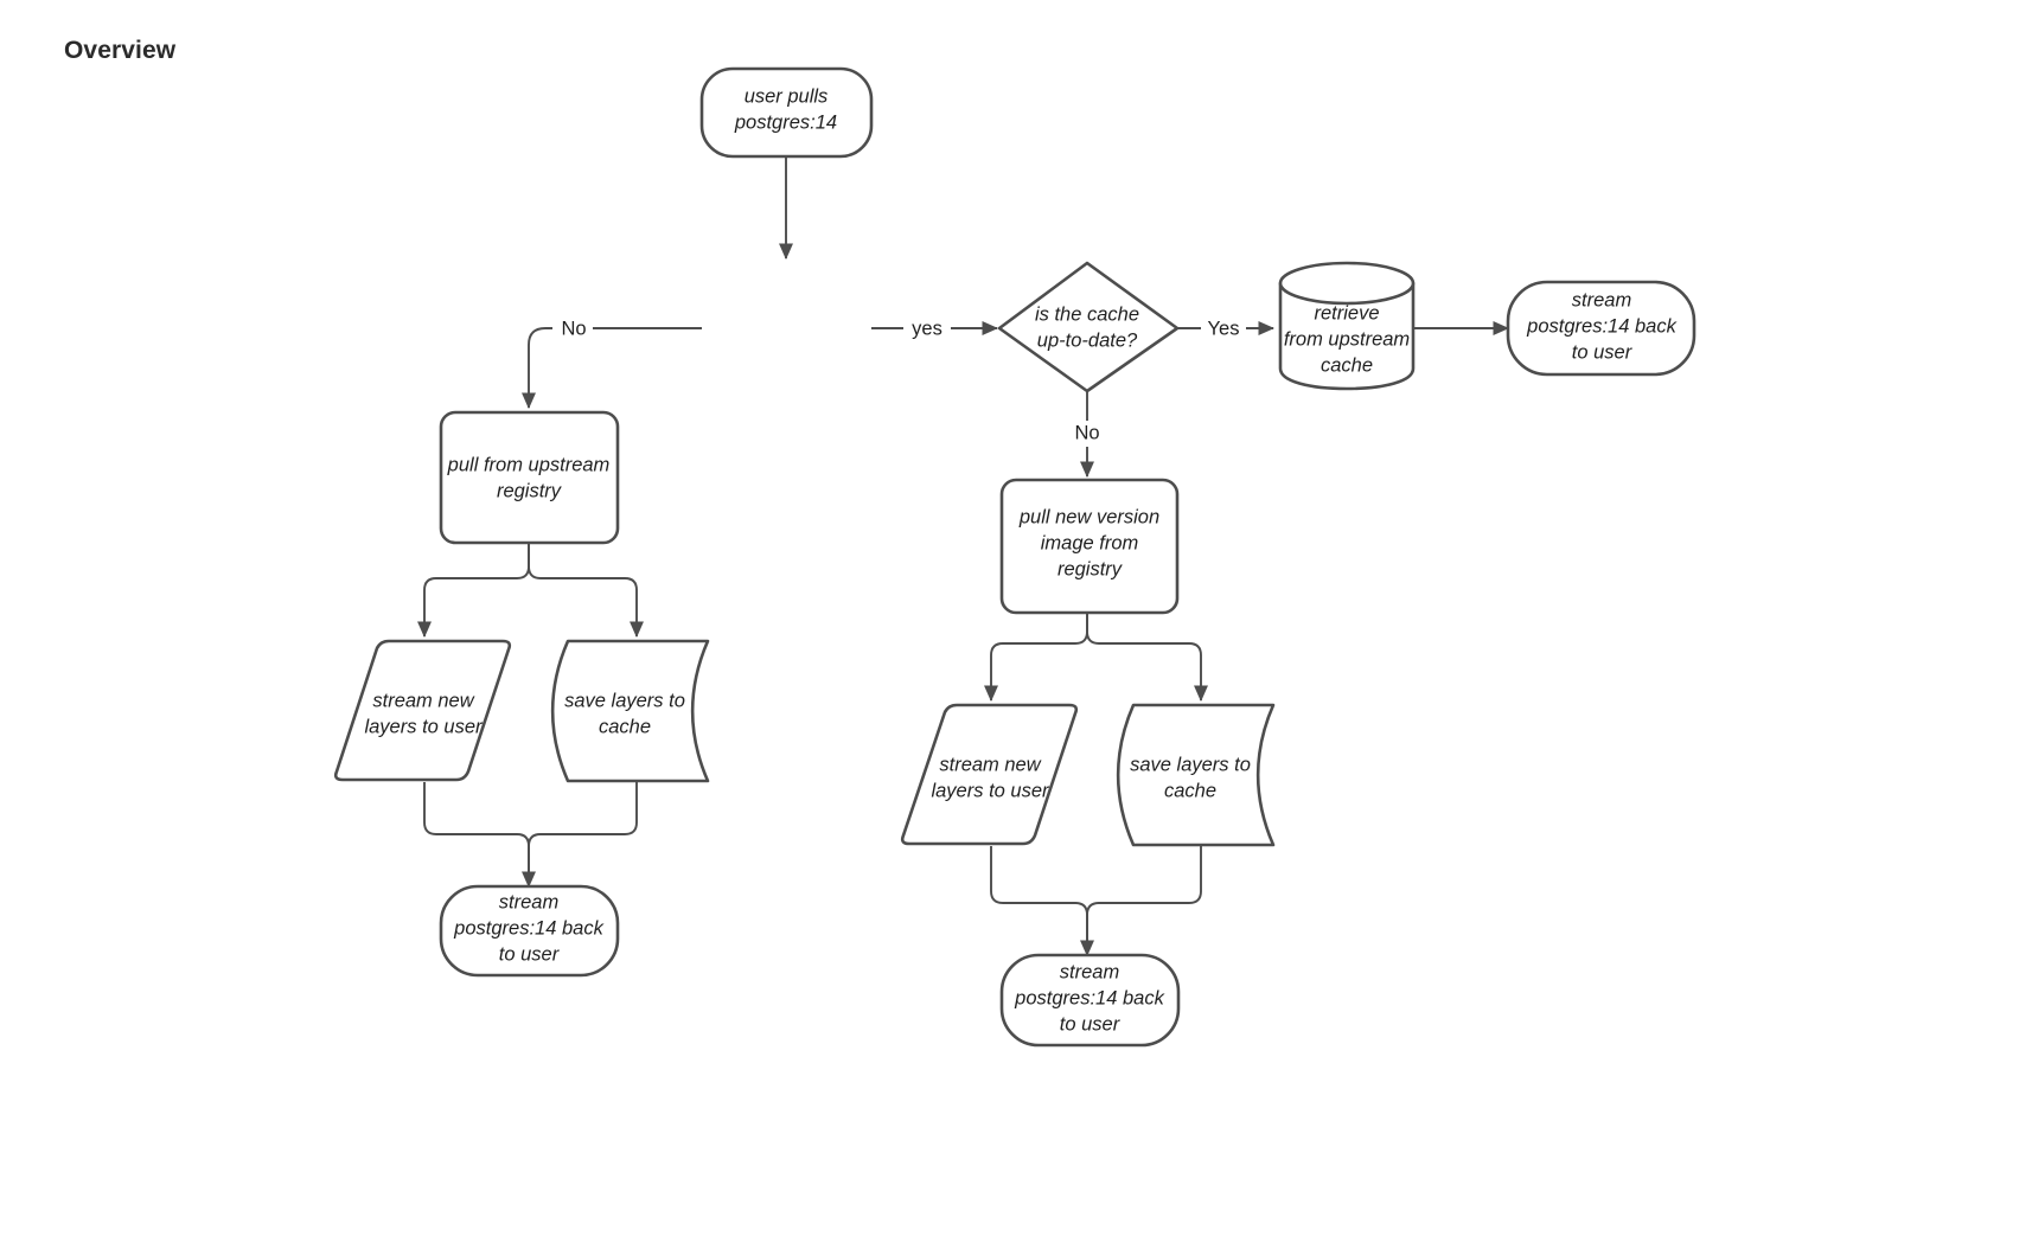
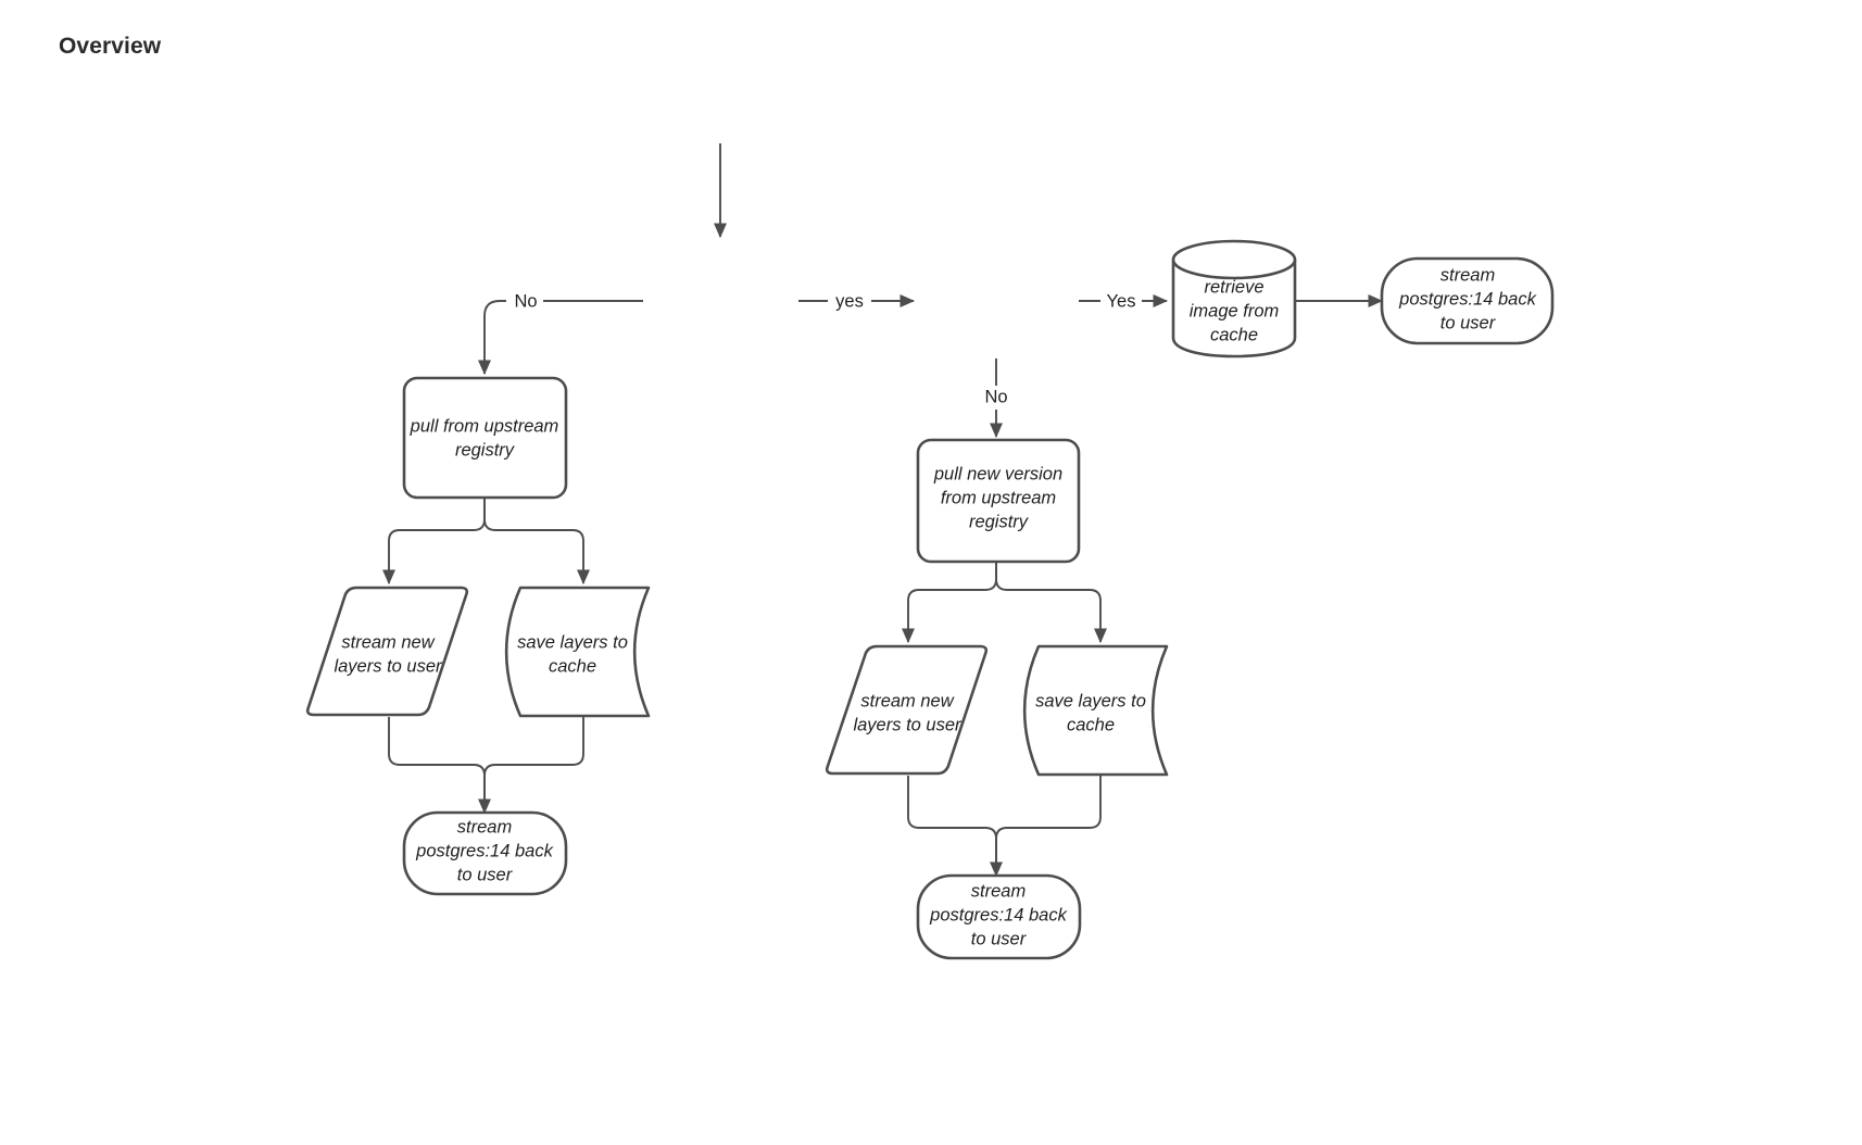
  Overview
  No
  yes
  Yes
  No
- user pulls
- postgres:14
- is the cache
- up-to-date?
  retrieve
- from upstream
+ image from
  cache
  stream
  postgres:14 back
  to user
  pull from upstream
  registry
  stream new
  layers to user
  save layers to
  cache
  stream
  postgres:14 back
  to user
  pull new version
- image from
+ from upstream
  registry
  stream new
  layers to user
  save layers to
  cache
  stream
  postgres:14 back
  to user
